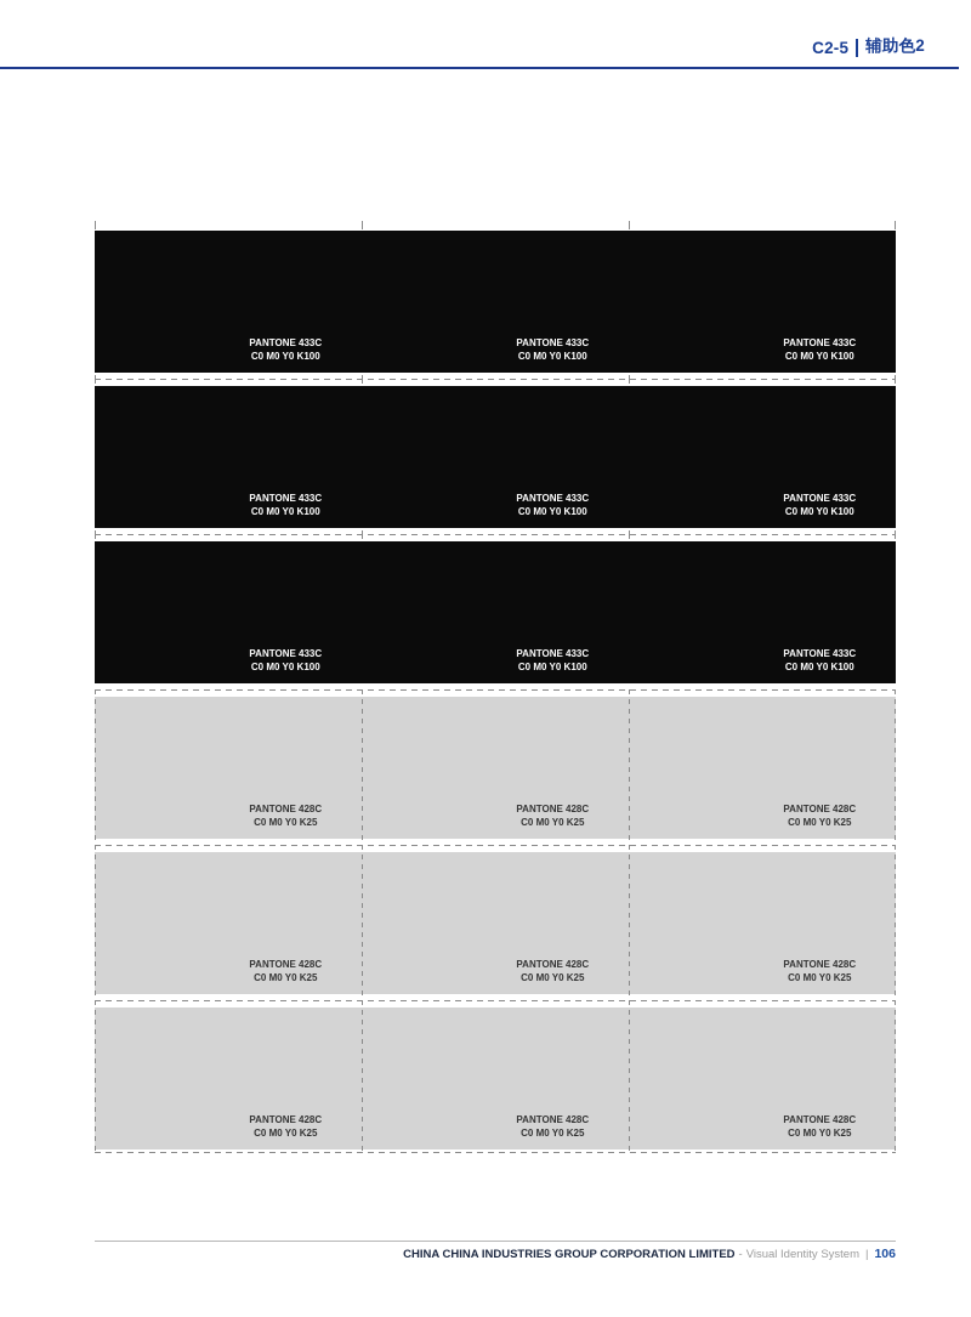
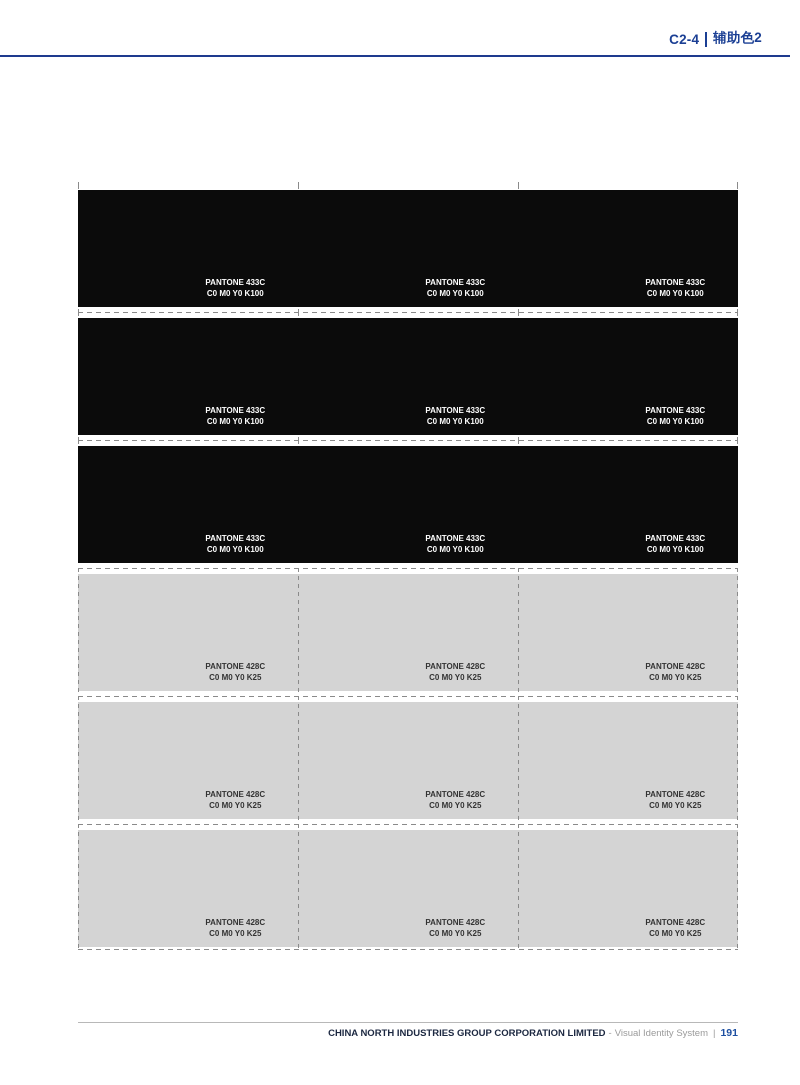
- C2-5
+ C2-4
  辅助色2
  PANTONE 433C
  C0 M0 Y0 K100
  PANTONE 433C
  C0 M0 Y0 K100
  PANTONE 433C
  C0 M0 Y0 K100
  PANTONE 433C
  C0 M0 Y0 K100
  PANTONE 433C
  C0 M0 Y0 K100
  PANTONE 433C
  C0 M0 Y0 K100
  PANTONE 433C
  C0 M0 Y0 K100
  PANTONE 433C
  C0 M0 Y0 K100
  PANTONE 433C
  C0 M0 Y0 K100
  PANTONE 428C
  C0 M0 Y0 K25
  PANTONE 428C
  C0 M0 Y0 K25
  PANTONE 428C
  C0 M0 Y0 K25
  PANTONE 428C
  C0 M0 Y0 K25
  PANTONE 428C
  C0 M0 Y0 K25
  PANTONE 428C
  C0 M0 Y0 K25
  PANTONE 428C
  C0 M0 Y0 K25
  PANTONE 428C
  C0 M0 Y0 K25
  PANTONE 428C
  C0 M0 Y0 K25
- CHINA CHINA INDUSTRIES GROUP CORPORATION LIMITED
+ CHINA NORTH INDUSTRIES GROUP CORPORATION LIMITED
  -
  Visual Identity System
  |
- 106
+ 191
